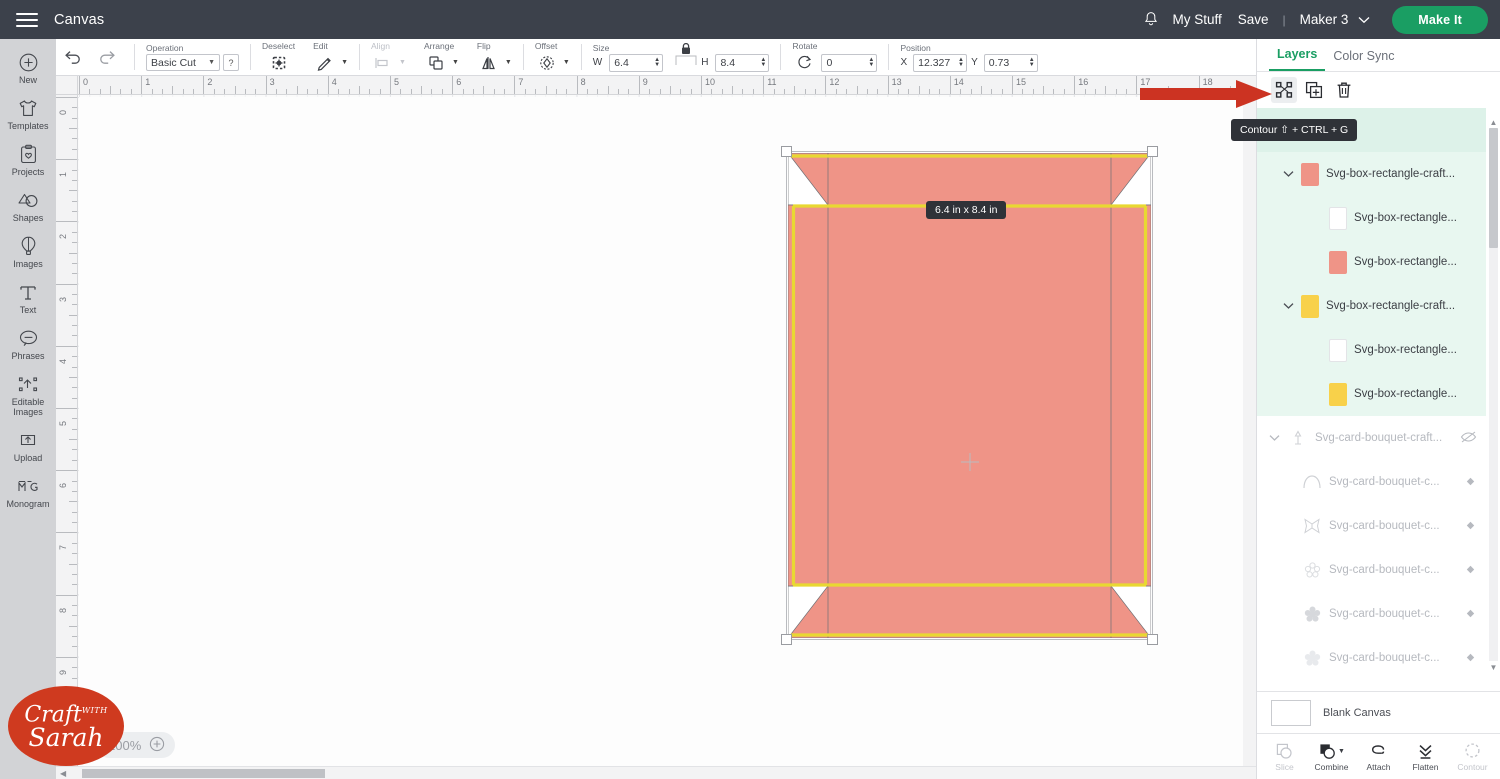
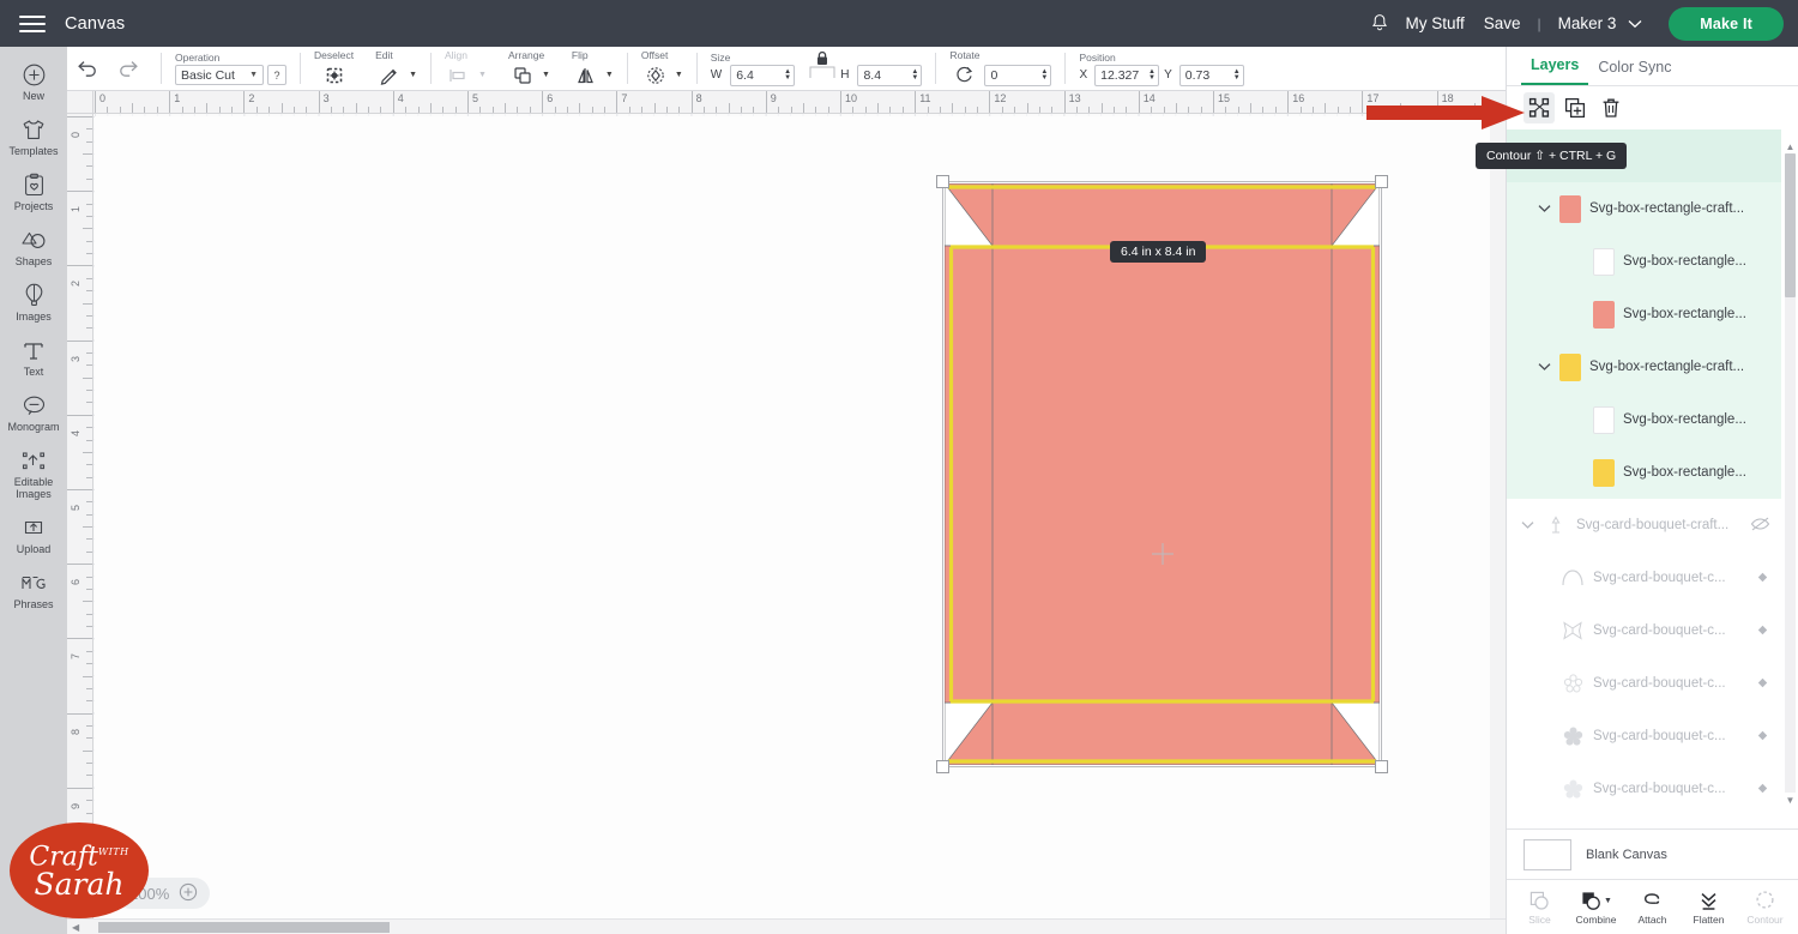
  Canvas
  My Stuff
  Save
  |
  Maker 3
  Make It
  Operation
  Basic Cut
  ?
  Deselect
  Edit
  Align
  Arrange
  Flip
  Offset
  Size
  W
  6.4
  H
  8.4
  Rotate
  0
  Position
  X
  12.327
  Y
  0.73
  New
  Templates
  Projects
  Shapes
  Images
  Text
- Phrases
+ Monogram
  Editable Images
  Upload
- Monogram
+ Phrases
  0
  1
  2
  3
  4
  5
  6
  7
  8
  9
  10
  11
  12
  13
  14
  15
  16
  17
  18
  6.4 in x 8.4 in
  ◀
  00%
  CraftWITH
  Sarah
  Layers
  Color Sync
  Svg-box-rectangle-craft...
  Svg-box-rectangle...
  Svg-box-rectangle...
  Svg-box-rectangle-craft...
  Svg-box-rectangle...
  Svg-box-rectangle...
  Svg-card-bouquet-craft...
  Svg-card-bouquet-c...
  Svg-card-bouquet-c...
  Svg-card-bouquet-c...
  Svg-card-bouquet-c...
  Svg-card-bouquet-c...
  ▲
  ▼
  Blank Canvas
  Slice
  Combine
  Attach
  Flatten
  Contour
  Contour ⇧ + CTRL + G
